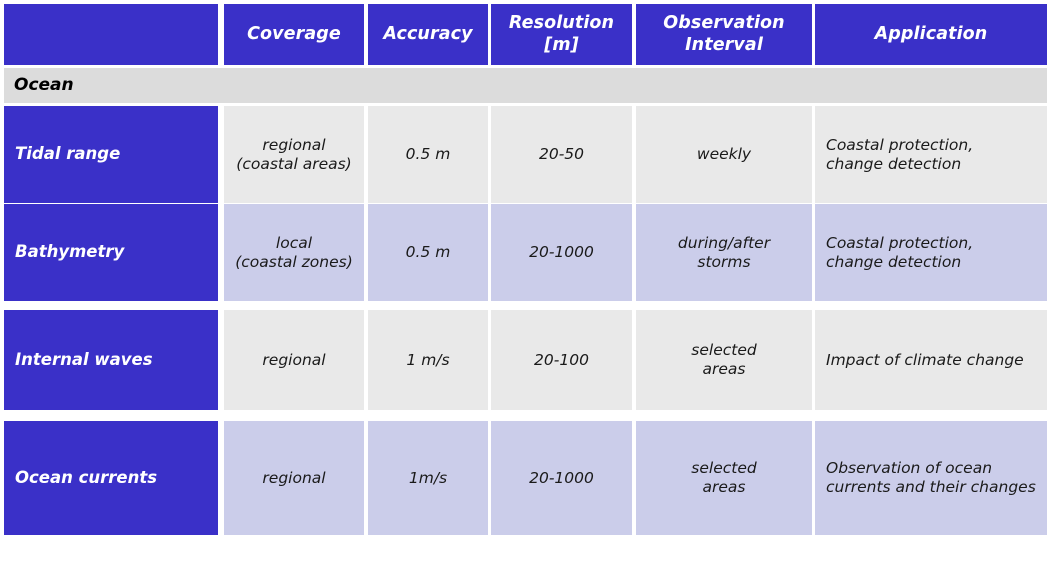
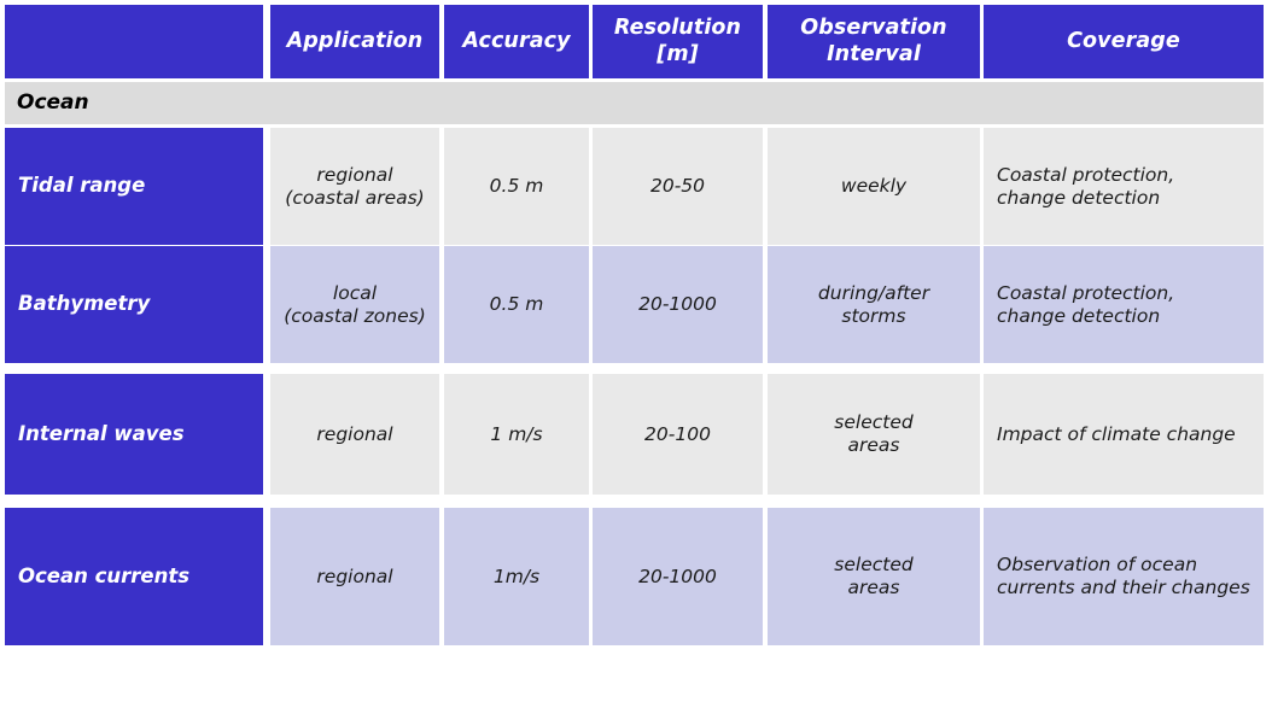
- Coverage
+ Application
  Accuracy
  Resolution [m]
  Observation
  Interval
- Application
+ Coverage
  Ocean
  Tidal range
  regional
  (coastal areas)
  0.5 m
  20-50
  weekly
  Coastal protection,
  change detection
  Bathymetry
  local
  (coastal zones)
  0.5 m
  20-1000
  during/after
  storms
  Coastal protection,
  change detection
  Internal waves
  regional
  1 m/s
  20-100
  selected
  areas
  Impact of climate change
  Ocean currents
  regional
  1m/s
  20-1000
  selected
  areas
  Observation of ocean
  currents and their changes
